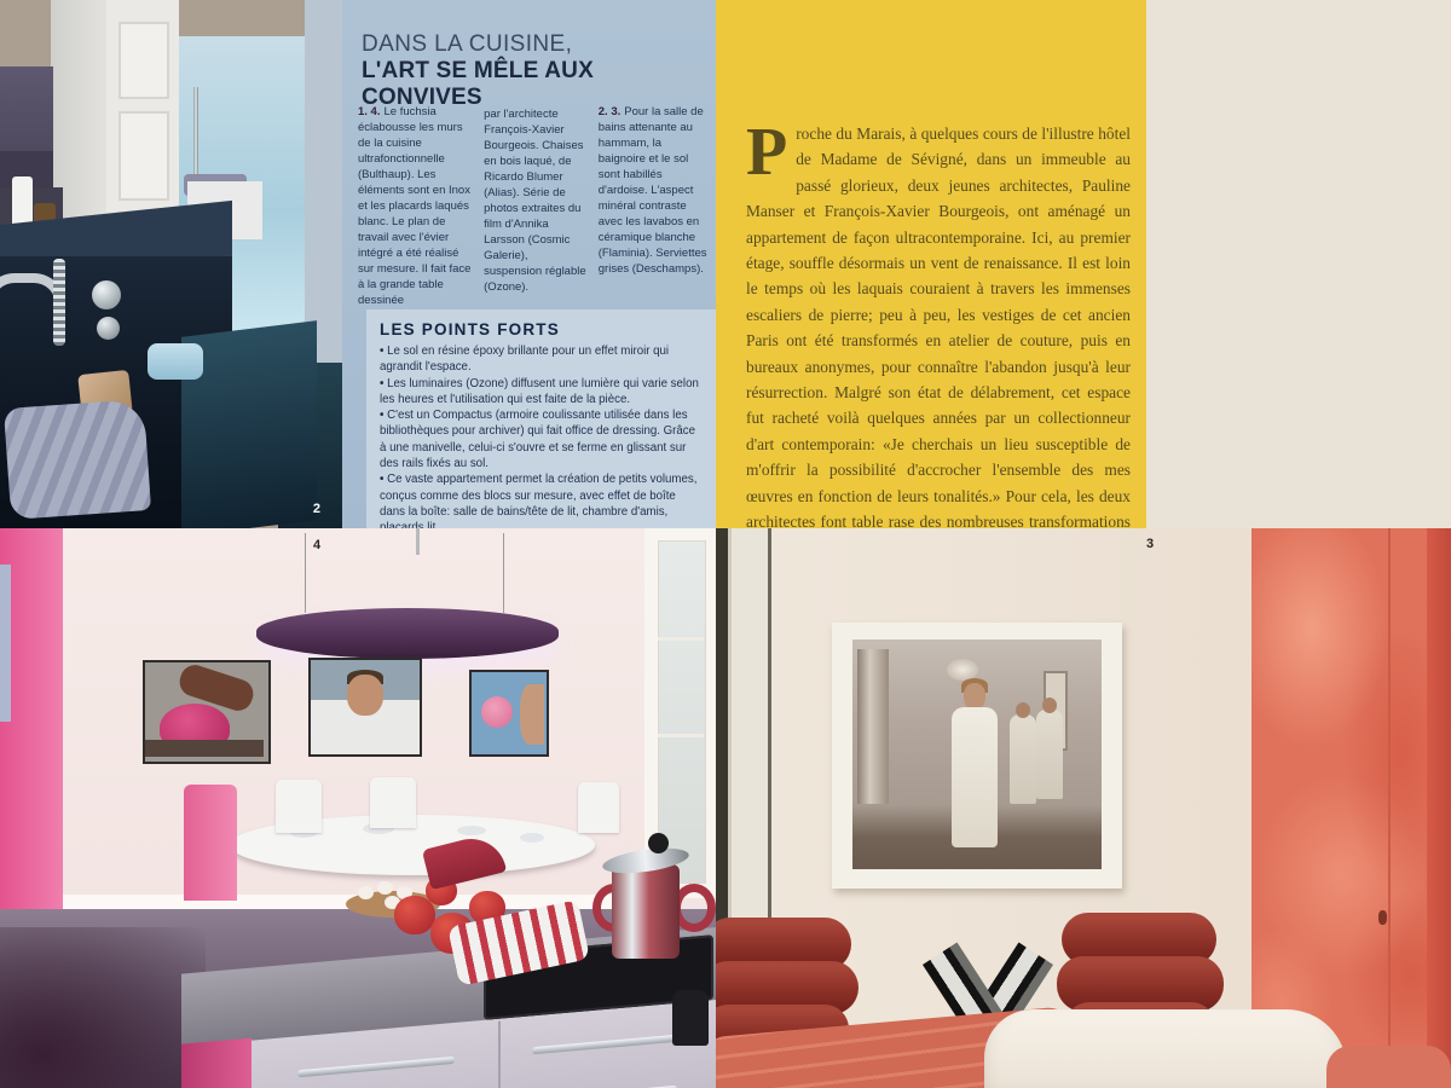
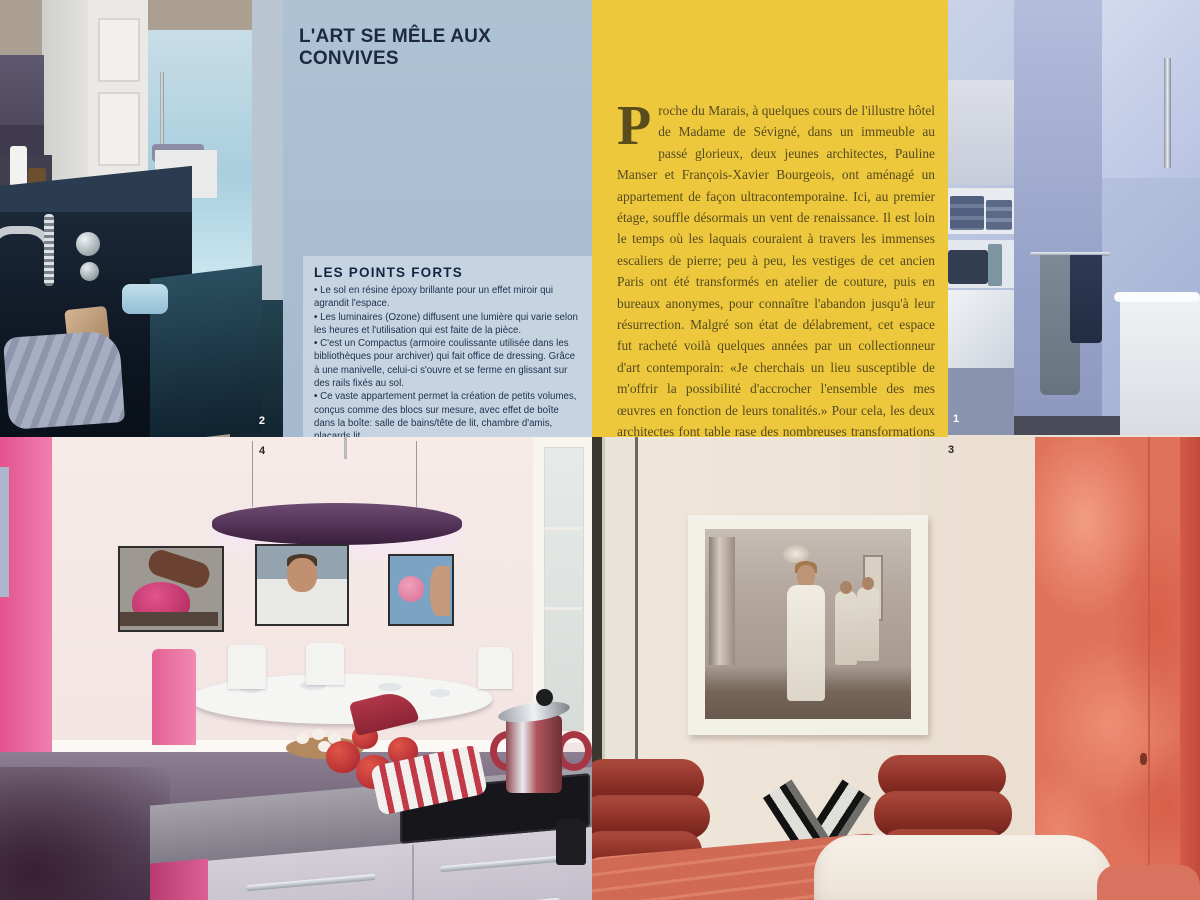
  2
- DANS LA CUISINE,
  L'ART SE MÊLE AUX CONVIVES
- 1. 4. Le fuchsia éclabousse les murs de la cuisine ultrafonctionnelle (Bulthaup). Les éléments sont en Inox et les placards laqués blanc. Le plan de travail avec l'évier intégré a été réalisé sur mesure. Il fait face à la grande table dessinée
- par l'architecte François-Xavier Bourgeois. Chaises en bois laqué, de Ricardo Blumer (Alias). Série de photos extraites du film d'Annika Larsson (Cosmic Galerie), suspension réglable (Ozone).
- 2. 3. Pour la salle de bains attenante au hammam, la baignoire et le sol sont habillés d'ardoise. L'aspect minéral contraste avec les lavabos en céramique blanche (Flaminia). Serviettes grises (Deschamps).
  LES POINTS FORTS
  Le sol en résine époxy brillante pour un effet miroir qui agrandit l'espace.
  Les luminaires (Ozone) diffusent une lumière qui varie selon les heures et l'utilisation qui est faite de la pièce.
  C'est un Compactus (armoire coulissante utilisée dans les bibliothèques pour archiver) qui fait office de dressing. Grâce à une manivelle, celui-ci s'ouvre et se ferme en glissant sur des rails fixés au sol.
  Ce vaste appartement permet la création de petits volumes, conçus comme des blocs sur mesure, avec effet de boîte dans la boîte: salle de bains/tête de lit, chambre d'amis,
  P
  roche du Marais, à quelques cours de l'illustre hôtel de Madame de Sévigné, dans un immeuble au passé glorieux, deux jeunes architectes, Pauline Manser et François-Xavier Bourgeois, ont aménagé un appartement de façon ultracontemporaine. Ici, au premier étage, souffle désormais un vent de renaissance. Il est loin le temps où les laquais couraient à travers les immenses escaliers de pierre; peu à peu, les vestiges de cet ancien Paris ont été transformés en atelier de couture, puis en bureaux anonymes, pour connaître l'abandon jusqu'à leur résurrection. Malgré son état de délabrement, cet espace fut racheté voilà quelques années par un collectionneur d'art contemporain: «Je cherchais un lieu susceptible de m'offrir la possibilité d'accrocher l'ensemble des mes œuvres en fonction de leurs tonalités.» Pour cela, les deux architectes font table rase des nombreuses transformations
+ 1
  4
  3
